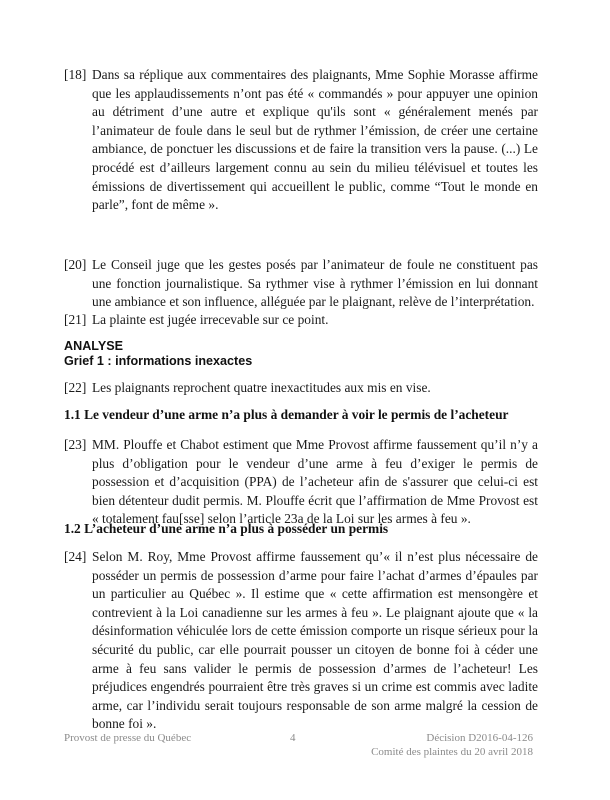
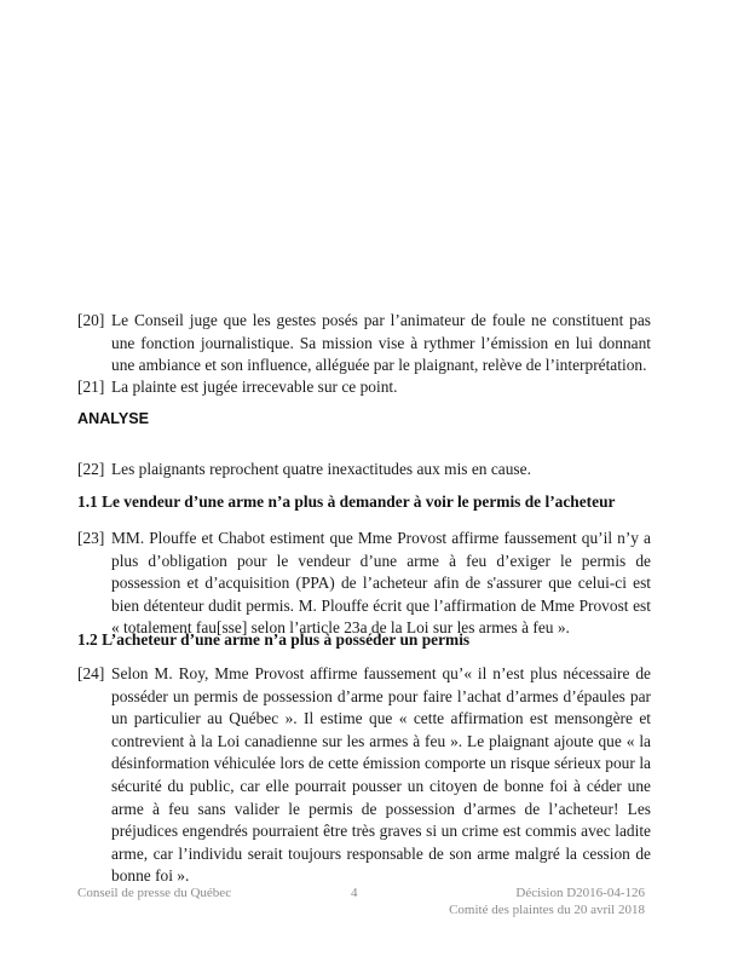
- [18]
- Dans sa réplique aux commentaires des plaignants, Mme Sophie Morasse affirme que les applaudissements n’ont pas été « commandés » pour appuyer une opinion au détriment d’une autre et explique qu'ils sont « généralement menés par l’animateur de foule dans le seul but de rythmer l’émission, de créer une certaine ambiance, de ponctuer les discussions et de faire la transition vers la pause. (...) Le procédé est d’ailleurs largement connu au sein du milieu télévisuel et toutes les émissions de divertissement qui accueillent le public, comme “Tout le monde en parle”, font de même ».
  [20]
- Le Conseil juge que les gestes posés par l’animateur de foule ne constituent pas une fonction journalistique. Sa rythmer vise à rythmer l’émission en lui donnant une ambiance et son influence, alléguée par le plaignant, relève de l’interprétation.
+ Le Conseil juge que les gestes posés par l’animateur de foule ne constituent pas une fonction journalistique. Sa mission vise à rythmer l’émission en lui donnant une ambiance et son influence, alléguée par le plaignant, relève de l’interprétation.
  [21]
  La plainte est jugée irrecevable sur ce point.
  ANALYSE
- Grief 1 : informations inexactes
  [22]
- Les plaignants reprochent quatre inexactitudes aux mis en vise.
+ Les plaignants reprochent quatre inexactitudes aux mis en cause.
  1.1 Le vendeur d’une arme n’a plus à demander à voir le permis de l’acheteur
  [23]
  MM. Plouffe et Chabot estiment que Mme Provost affirme faussement qu’il n’y a plus d’obligation pour le vendeur d’une arme à feu d’exiger le permis de possession et d’acquisition (PPA) de l’acheteur afin de s'assurer que celui-ci est bien détenteur dudit permis. M. Plouffe écrit que l’affirmation de Mme Provost est « totalement fau[sse] selon l’article 23a de la Loi sur les armes à feu ».
  1.2 L’acheteur d’une arme n’a plus à posséder un permis
  [24]
  Selon M. Roy, Mme Provost affirme faussement qu’« il n’est plus nécessaire de posséder un permis de possession d’arme pour faire l’achat d’armes d’épaules par un particulier au Québec ». Il estime que « cette affirmation est mensongère et contrevient à la Loi canadienne sur les armes à feu ». Le plaignant ajoute que « la désinformation véhiculée lors de cette émission comporte un risque sérieux pour la sécurité du public, car elle pourrait pousser un citoyen de bonne foi à céder une arme à feu sans valider le permis de possession d’armes de l’acheteur! Les préjudices engendrés pourraient être très graves si un crime est commis avec ladite arme, car l’individu serait toujours responsable de son arme malgré la cession de bonne foi ».
- Provost de presse du Québec
+ Conseil de presse du Québec
  4
  Décision D2016-04-126
  Comité des plaintes du 20 avril 2018
